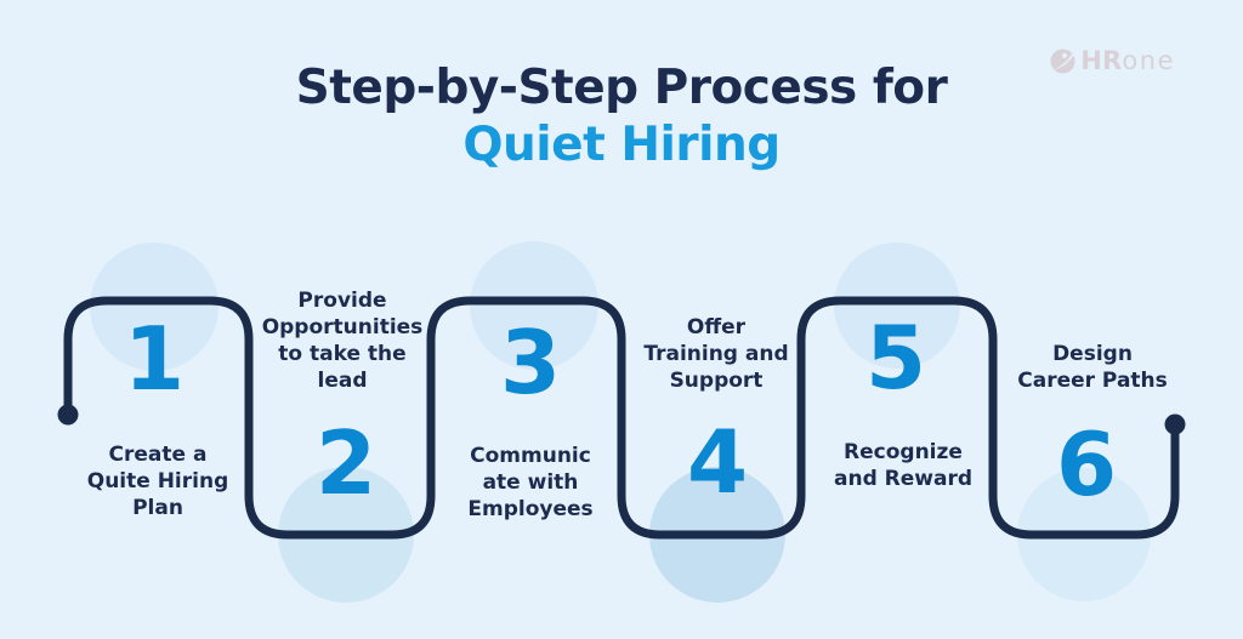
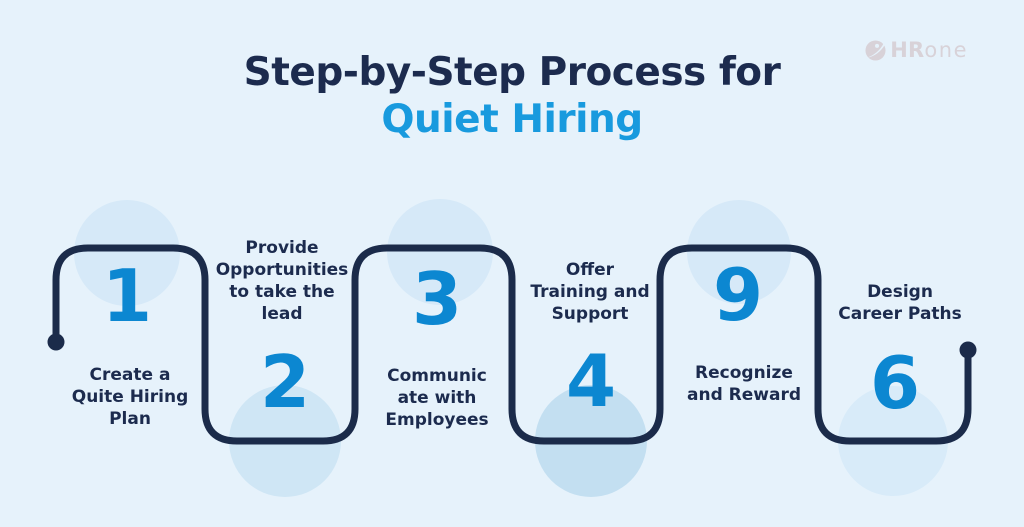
  Step-by-Step Process for
  Quiet Hiring
  HRone
  1
  2
  3
  4
- 5
+ 9
  6
  Create a
  Quite Hiring
  Plan
  Provide
  Opportunities
  to take the
  lead
  Communic
  ate with
  Employees
  Offer
  Training and
  Support
  Recognize
  and Reward
  Design
  Career Paths
